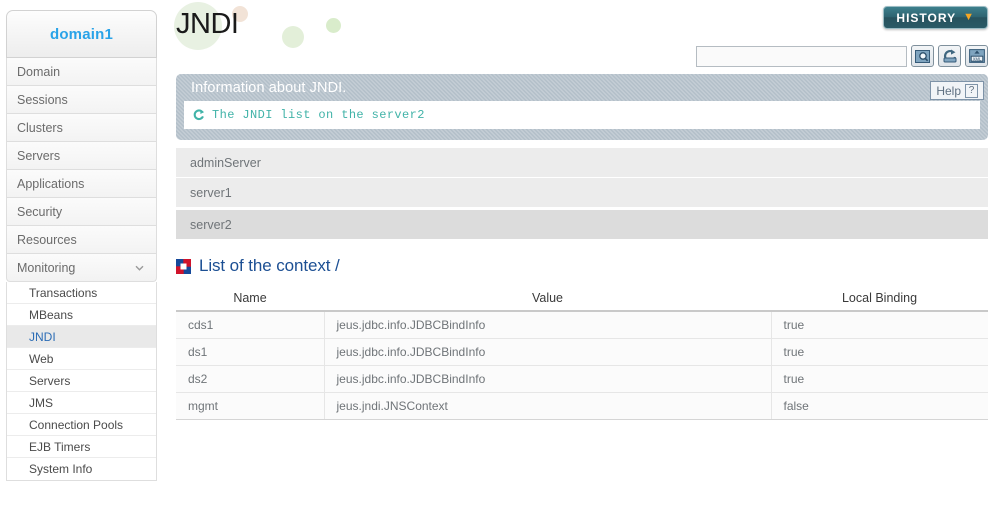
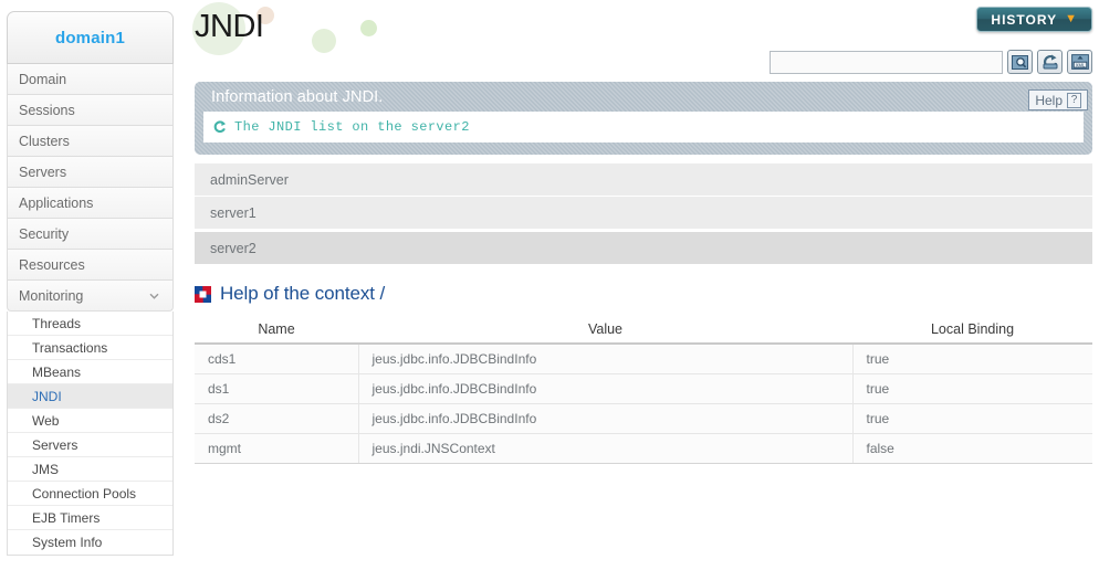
  domain1
  Domain
  Sessions
  Clusters
  Servers
  Applications
  Security
  Resources
  Monitoring
+ Threads
  Transactions
  MBeans
  JNDI
  Web
  Servers
  JMS
  Connection Pools
  EJB Timers
  System Info
  JNDI
  HISTORY
  ▼
  Information about JNDI.
  The JNDI list on the server2
  Help
  ?
- List of the context /
+ Help of the context /
  Name	Value	Local Binding
  cds1	jeus.jdbc.info.JDBCBindInfo	true
  ds1	jeus.jdbc.info.JDBCBindInfo	true
  ds2	jeus.jdbc.info.JDBCBindInfo	true
  mgmt	jeus.jndi.JNSContext	false
  adminServer
  server1
  server2
